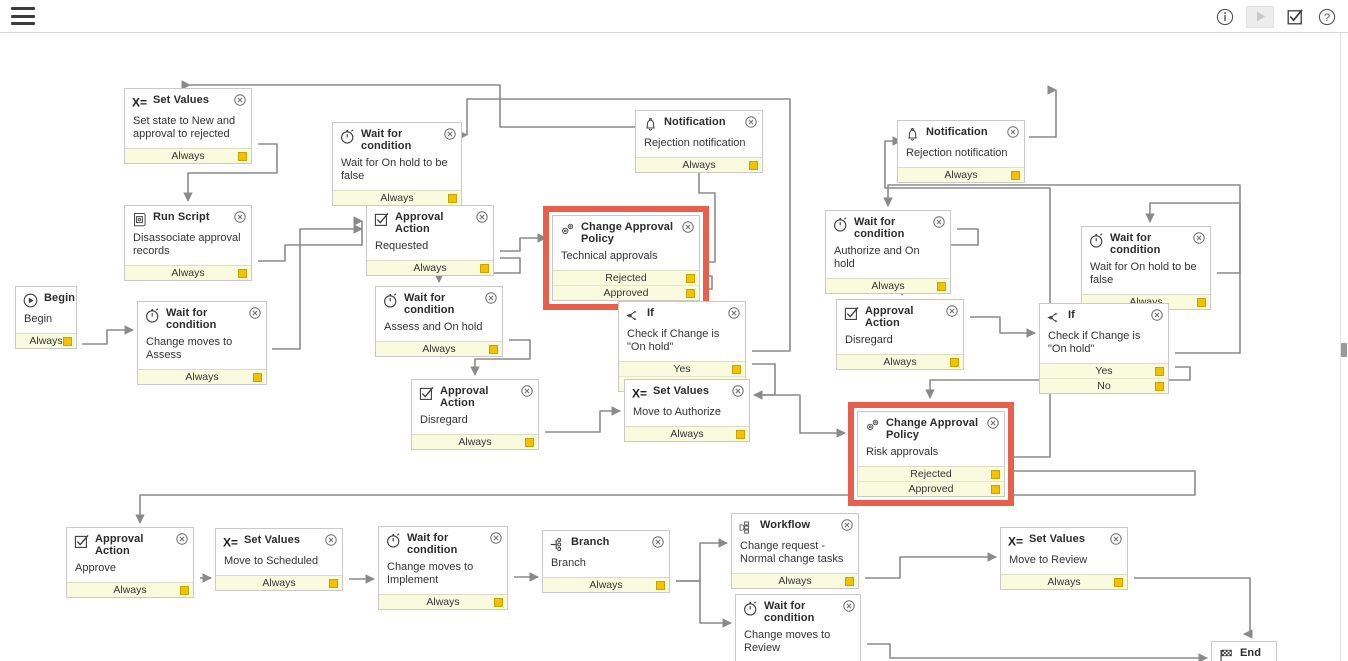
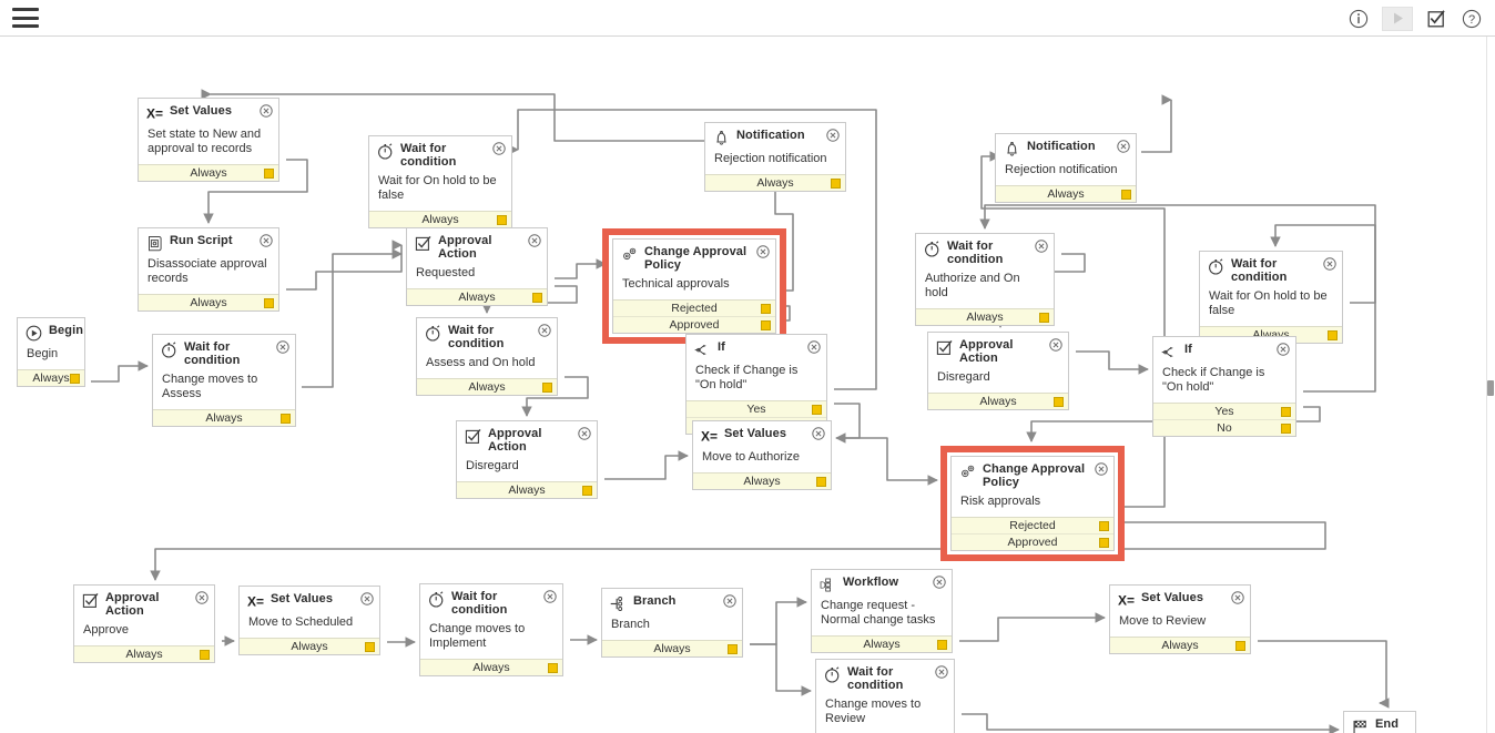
  ?
  X=
  Set Values
- Set state to New and approval to rejected
+ Set state to New and approval to records
  Always
  Run Script
  Disassociate approval records
  Always
  Begin
  Begin
  Always
  Wait for condition
  Change moves to Assess
  Always
  Wait for condition
  Wait for On hold to be false
  Always
  Approval Action
  Requested
  Always
  Wait for condition
  Assess and On hold
  Always
  Approval Action
  Disregard
  Always
  Notification
  Rejection notification
  Always
  Change Approval Policy
  Technical approvals
  Rejected
  Approved
  If
  Check if Change is "On hold"
  Yes
  X=
  Set Values
  Move to Authorize
  Always
  Notification
  Rejection notification
  Always
  Wait for condition
  Authorize and On hold
  Always
  Approval Action
  Disregard
  Always
  Change Approval Policy
  Risk approvals
  Rejected
  Approved
  Wait for condition
  Wait for On hold to be false
  Always
  If
  Check if Change is "On hold"
  Yes
  No
  Approval Action
  Approve
  Always
  X=
  Set Values
  Move to Scheduled
  Always
  Wait for condition
  Change moves to Implement
  Always
  Branch
  Branch
  Always
  D
  Workflow
  Change request - Normal change tasks
  Always
  Wait for condition
  Change moves to Review
  X=
  Set Values
  Move to Review
  Always
  End
